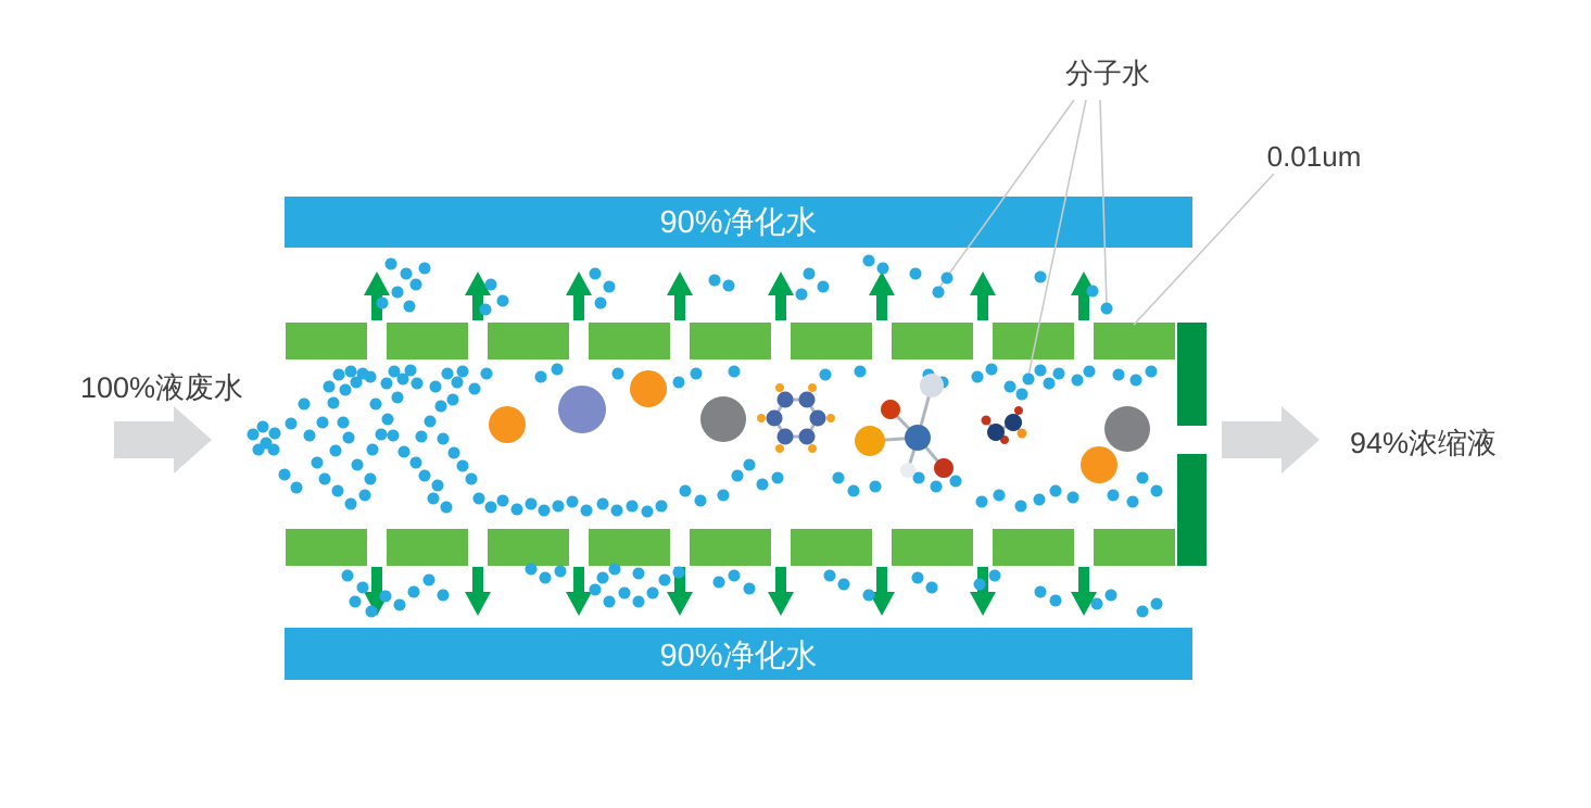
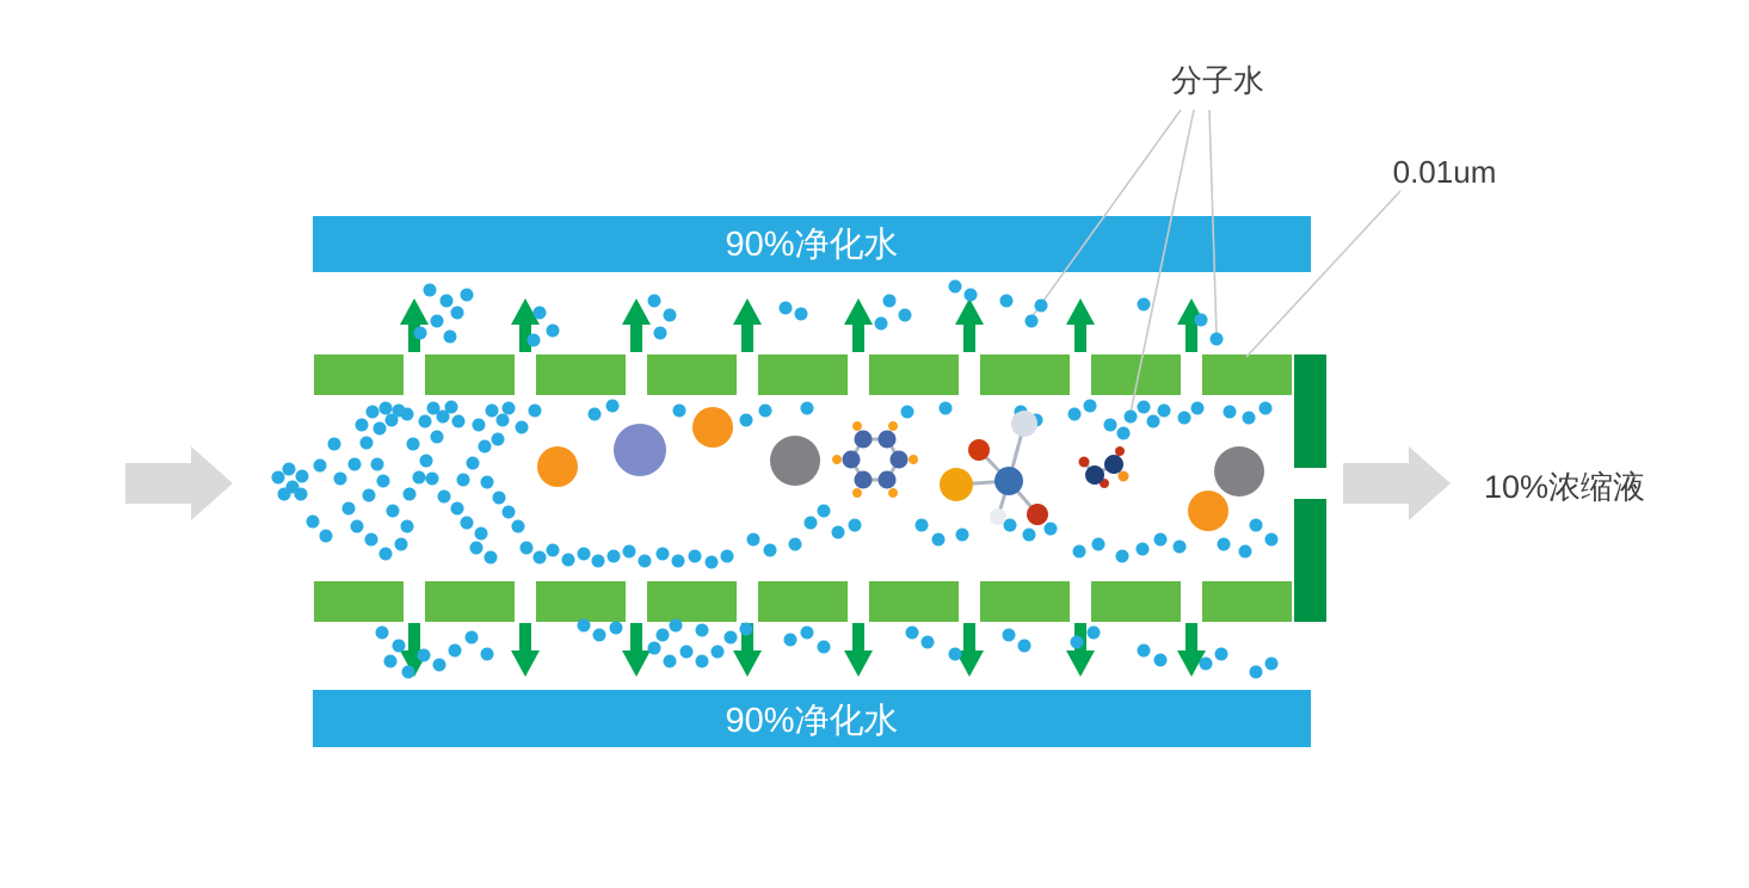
  90%净化水
  90%净化水
- 100%液废水
- 94%浓缩液
+ 10%浓缩液
  分子水
  0.01um
